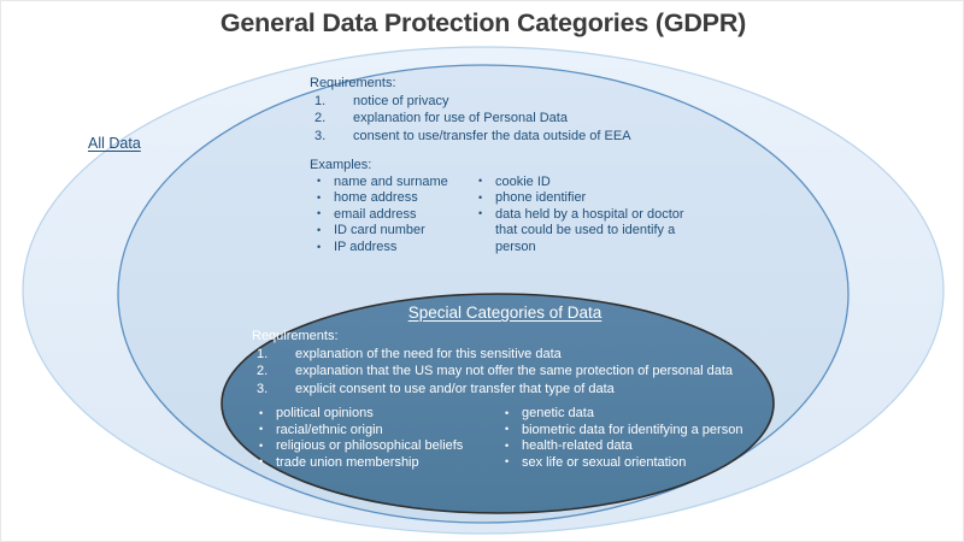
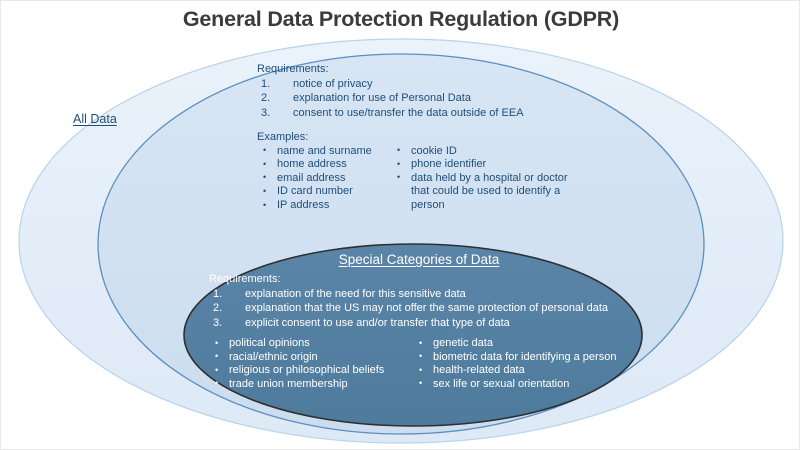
- General Data Protection Categories (GDPR)
+ General Data Protection Regulation (GDPR)
  All Data
  Requirements:
  1.
  notice of privacy
  2.
  explanation for use of Personal Data
  3.
  consent to use/transfer the data outside of EEA
  Examples:
  •
  name and surname
  •
  home address
  •
  email address
  •
  ID card number
  •
  IP address
  •
  cookie ID
  •
  phone identifier
  •
  data held by a hospital or doctor that could be used to identify a person
  Special Categories of Data
  Requirements:
  1.
  explanation of the need for this sensitive data
  2.
  explanation that the US may not offer the same protection of personal data
  3.
  explicit consent to use and/or transfer that type of data
  •
  political opinions
  •
  racial/ethnic origin
  •
  religious or philosophical beliefs
  •
  trade union membership
  •
  genetic data
  •
  biometric data for identifying a person
  •
  health-related data
  •
  sex life or sexual orientation
